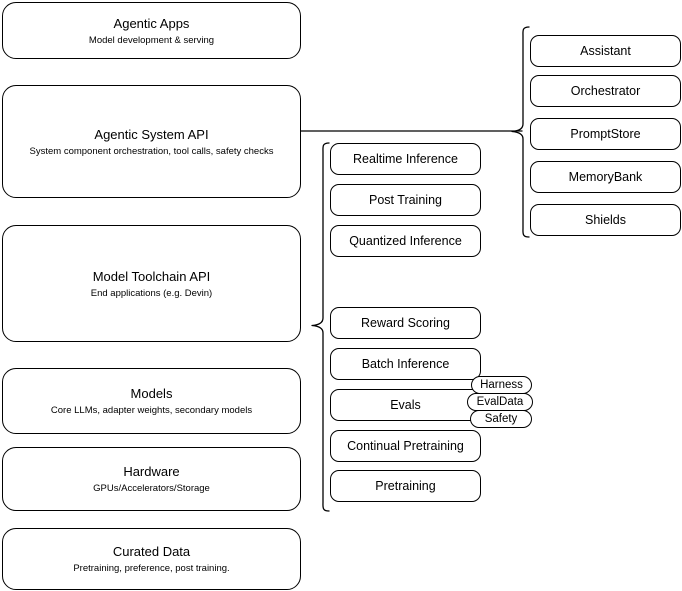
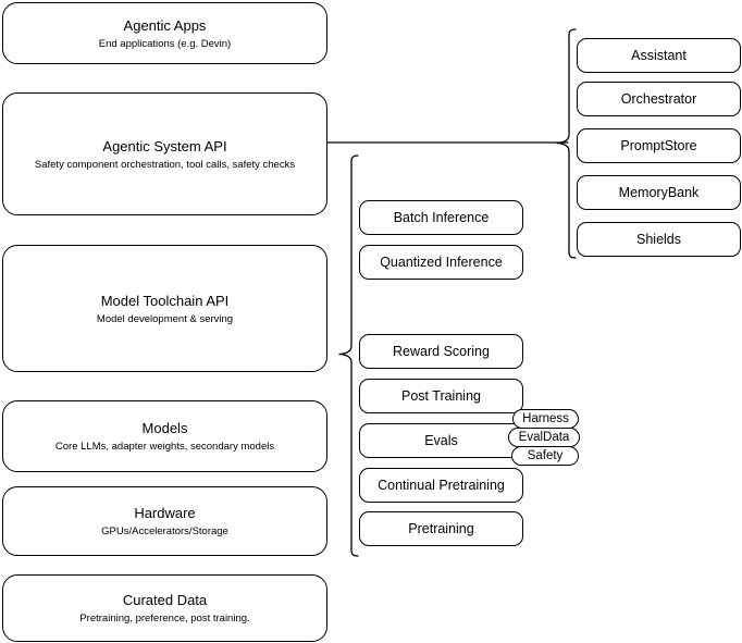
  Agentic Apps
- Model development & serving
+ End applications (e.g. Devin)
  Agentic System API
- System component orchestration, tool calls, safety checks
+ Safety component orchestration, tool calls, safety checks
  Model Toolchain API
- End applications (e.g. Devin)
+ Model development & serving
  Models
  Core LLMs, adapter weights, secondary models
  Hardware
  GPUs/Accelerators/Storage
  Curated Data
  Pretraining, preference, post training.
- Realtime Inference
- Post Training
+ Batch Inference
  Quantized Inference
  Reward Scoring
- Batch Inference
+ Post Training
  Evals
  Continual Pretraining
  Pretraining
  Harness
  EvalData
  Safety
  Assistant
  Orchestrator
  PromptStore
  MemoryBank
  Shields
